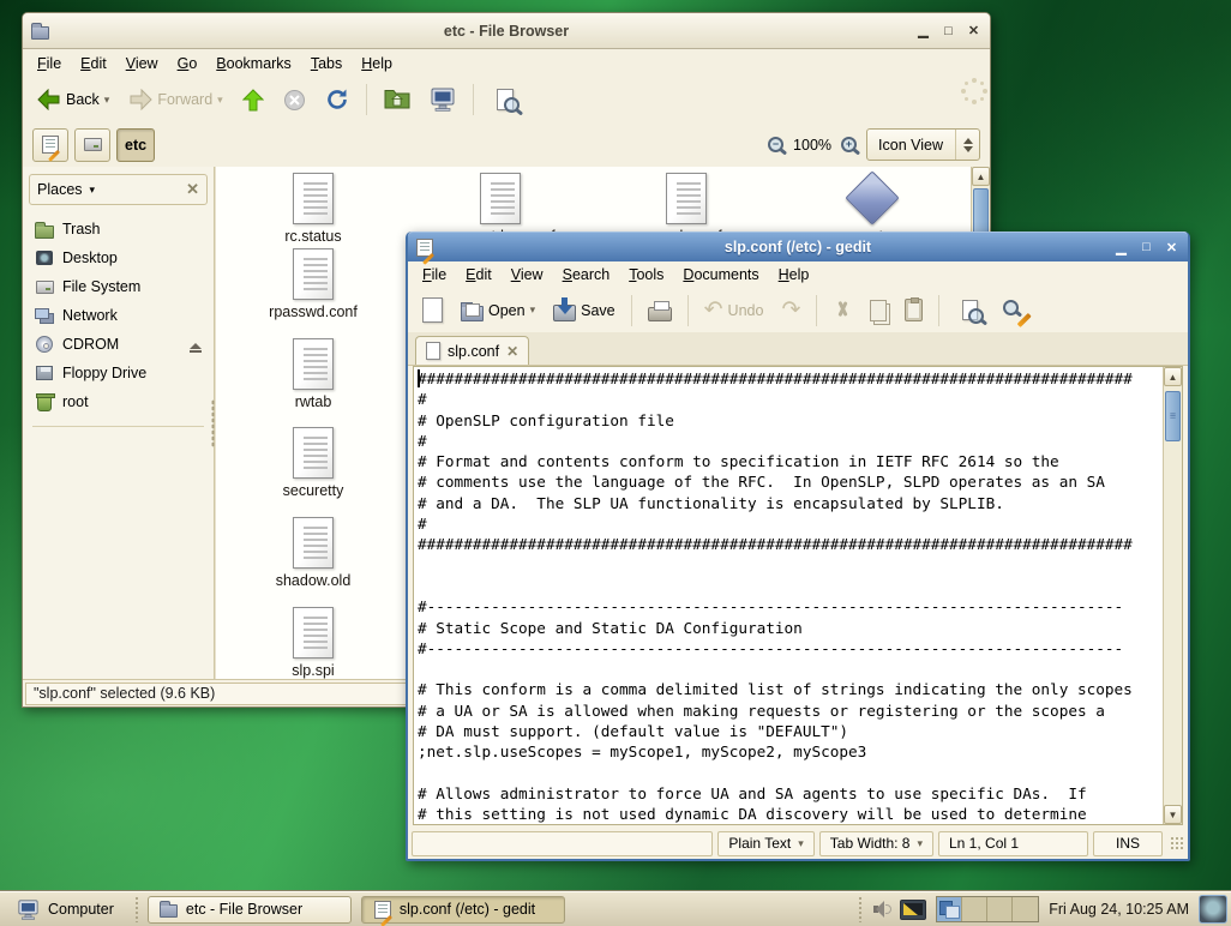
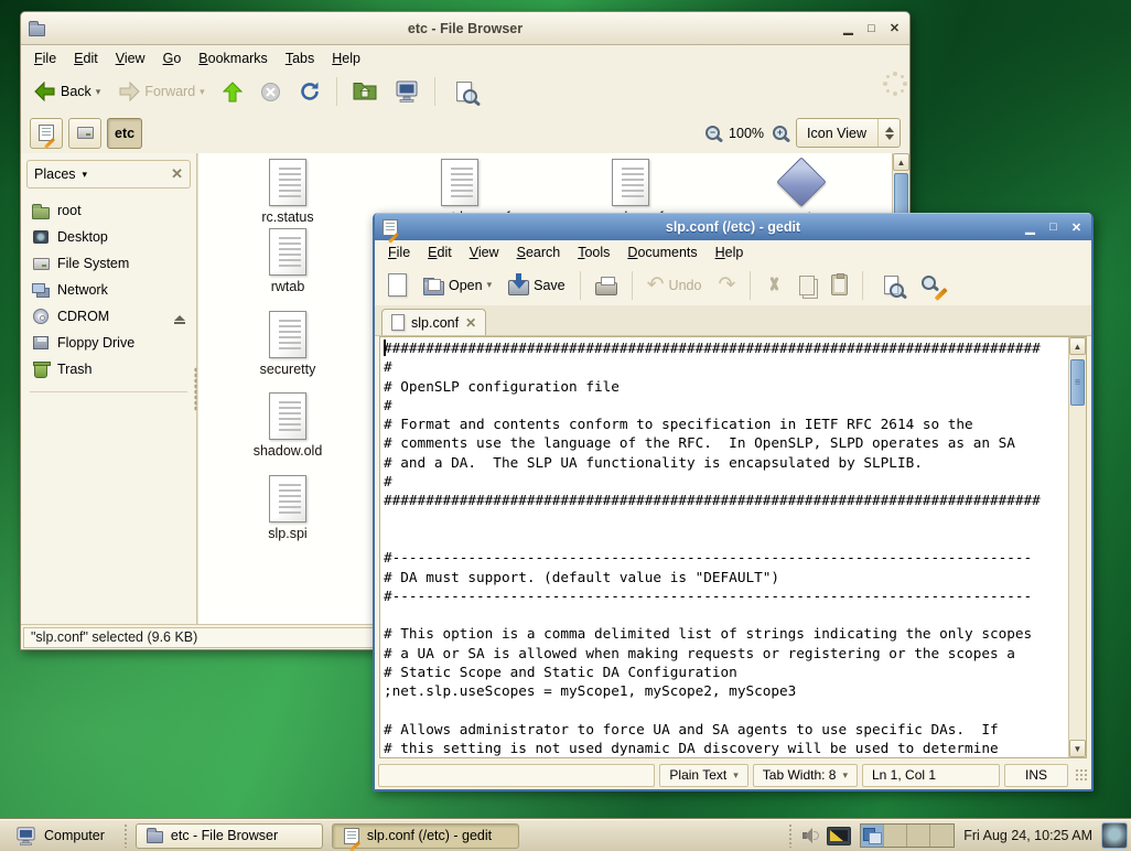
  etc - File Browser
  ▁
  □
  ✕
  File
  Edit
  View
  Go
  Bookmarks
  Tabs
  Help
  Back
  ▾
  Forward
  ▾
  etc
  −
  100%
  +
  Icon View
  Places
  ▾
  ✕
- Trash
+ root
  Desktop
  File System
  Network
  CDROM
  Floppy Drive
- root
+ Trash
  rc.status
- rpasswd.conf
  rwtab
  securetty
  shadow.old
  slp.spi
  ▲
  "slp.conf" selected (9.6 KB)
  slp.conf (/etc) - gedit
  ▁
  □
  ✕
  File
  Edit
  View
  Search
  Tools
  Documents
  Help
  Open
  ▾
  Save
  ↶
  Undo
  ↷
  slp.conf
  ✕
  ##############################################################################
  #
  # OpenSLP configuration file
  #
  # Format and contents conform to specification in IETF RFC 2614 so the
  # comments use the language of the RFC. In OpenSLP, SLPD operates as an SA
  # and a DA. The SLP UA functionality is encapsulated by SLPLIB.
  #
  ##############################################################################
  #----------------------------------------------------------------------------
- # Static Scope and Static DA Configuration
+ # DA must support. (default value is "DEFAULT")
  #----------------------------------------------------------------------------
- # This conform is a comma delimited list of strings indicating the only scopes
+ # This option is a comma delimited list of strings indicating the only scopes
  # a UA or SA is allowed when making requests or registering or the scopes a
- # DA must support. (default value is "DEFAULT")
+ # Static Scope and Static DA Configuration
  ;net.slp.useScopes = myScope1, myScope2, myScope3
  # Allows administrator to force UA and SA agents to use specific DAs. If
  # this setting is not used dynamic DA discovery will be used to determine
  ▲
  ▼
  Plain Text
  ▾
  Tab Width: 8
  ▾
  Ln 1, Col 1
  INS
  Computer
  etc - File Browser
  slp.conf (/etc) - gedit
  Fri Aug 24, 10:25 AM
